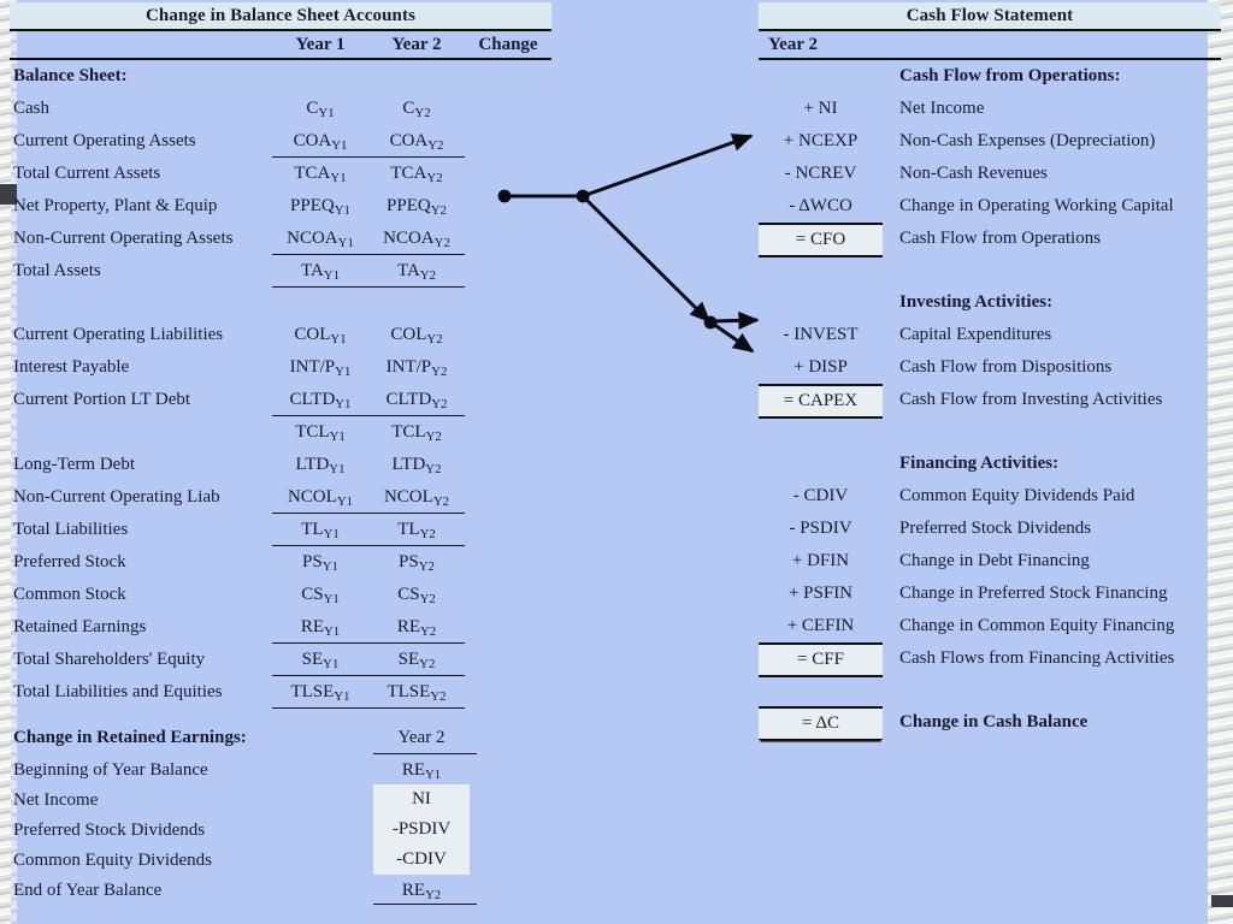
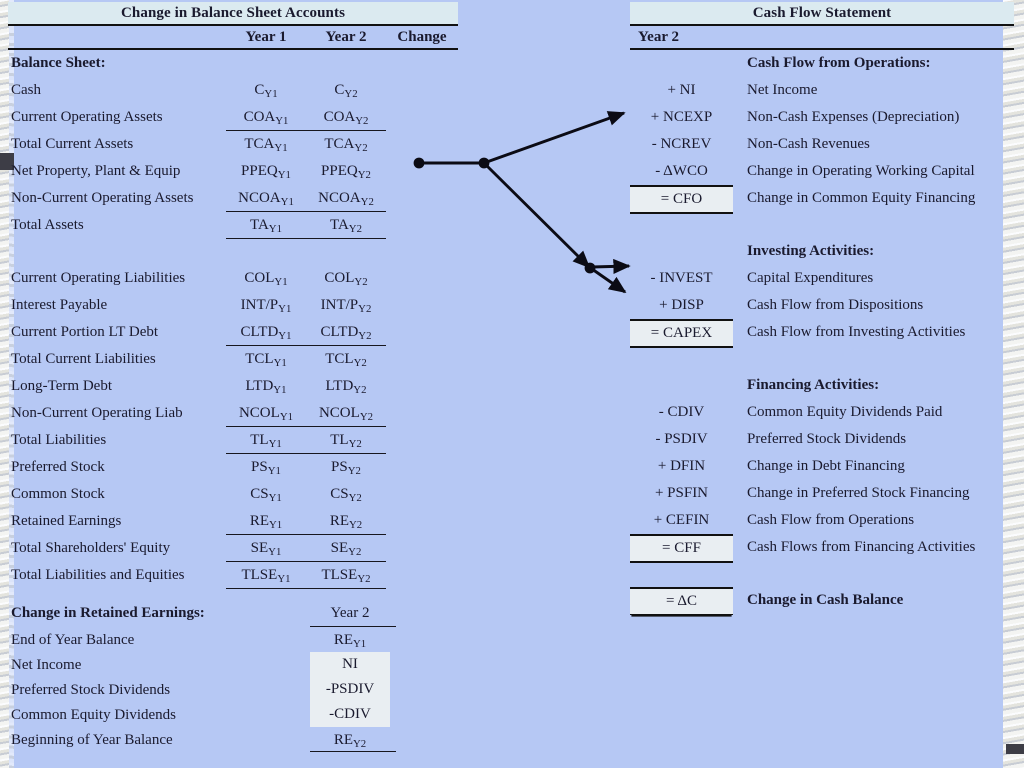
  Change in Balance Sheet Accounts
  Year 1
  Year 2
  Change
  Balance Sheet:
  Cash
  CY1
  CY2
  Current Operating Assets
  COAY1
  COAY2
  Total Current Assets
  TCAY1
  TCAY2
  Net Property, Plant & Equip
  PPEQY1
  PPEQY2
  Non-Current Operating Assets
  NCOAY1
  NCOAY2
  Total Assets
  TAY1
  TAY2
  Current Operating Liabilities
  COLY1
  COLY2
  Interest Payable
  INT/PY1
  INT/PY2
  Current Portion LT Debt
  CLTDY1
  CLTDY2
+ Total Current Liabilities
  TCLY1
  TCLY2
  Long-Term Debt
  LTDY1
  LTDY2
  Non-Current Operating Liab
  NCOLY1
  NCOLY2
  Total Liabilities
  TLY1
  TLY2
  Preferred Stock
  PSY1
  PSY2
  Common Stock
  CSY1
  CSY2
  Retained Earnings
  REY1
  REY2
  Total Shareholders' Equity
  SEY1
  SEY2
  Total Liabilities and Equities
  TLSEY1
  TLSEY2
  Change in Retained Earnings:
  Year 2
- Beginning of Year Balance
+ End of Year Balance
  REY1
  Net Income
  NI
  Preferred Stock Dividends
  -PSDIV
  Common Equity Dividends
  -CDIV
- End of Year Balance
+ Beginning of Year Balance
  REY2
  Cash Flow Statement
  Year 2
  Cash Flow from Operations:
  + NI
  Net Income
  + NCEXP
  Non-Cash Expenses (Depreciation)
  - NCREV
  Non-Cash Revenues
  - ΔWCO
  Change in Operating Working Capital
  = CFO
- Cash Flow from Operations
+ Change in Common Equity Financing
  Investing Activities:
  - INVEST
  Capital Expenditures
  + DISP
  Cash Flow from Dispositions
  = CAPEX
  Cash Flow from Investing Activities
  Financing Activities:
  - CDIV
  Common Equity Dividends Paid
  - PSDIV
  Preferred Stock Dividends
  + DFIN
  Change in Debt Financing
  + PSFIN
  Change in Preferred Stock Financing
  + CEFIN
- Change in Common Equity Financing
+ Cash Flow from Operations
  = CFF
  Cash Flows from Financing Activities
  = ΔC
  Change in Cash Balance
